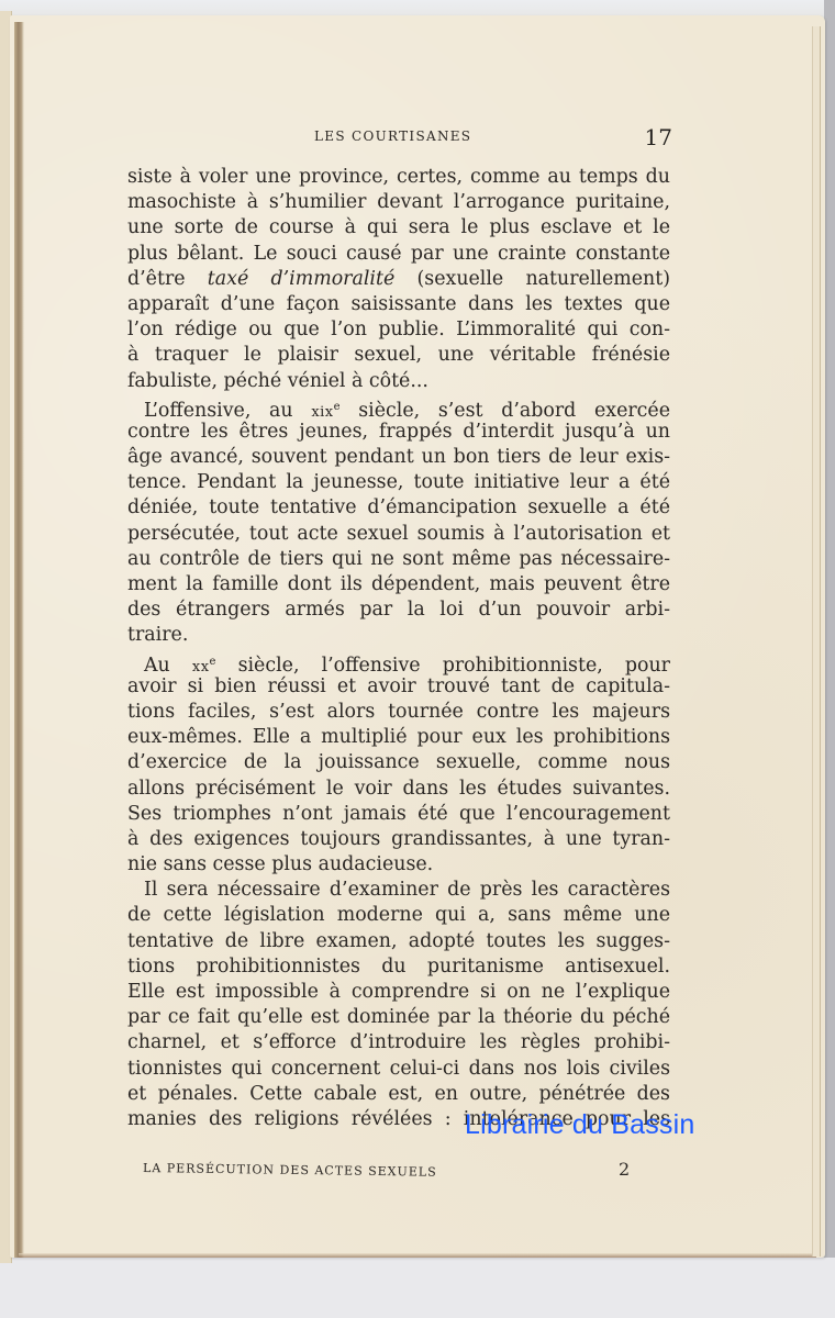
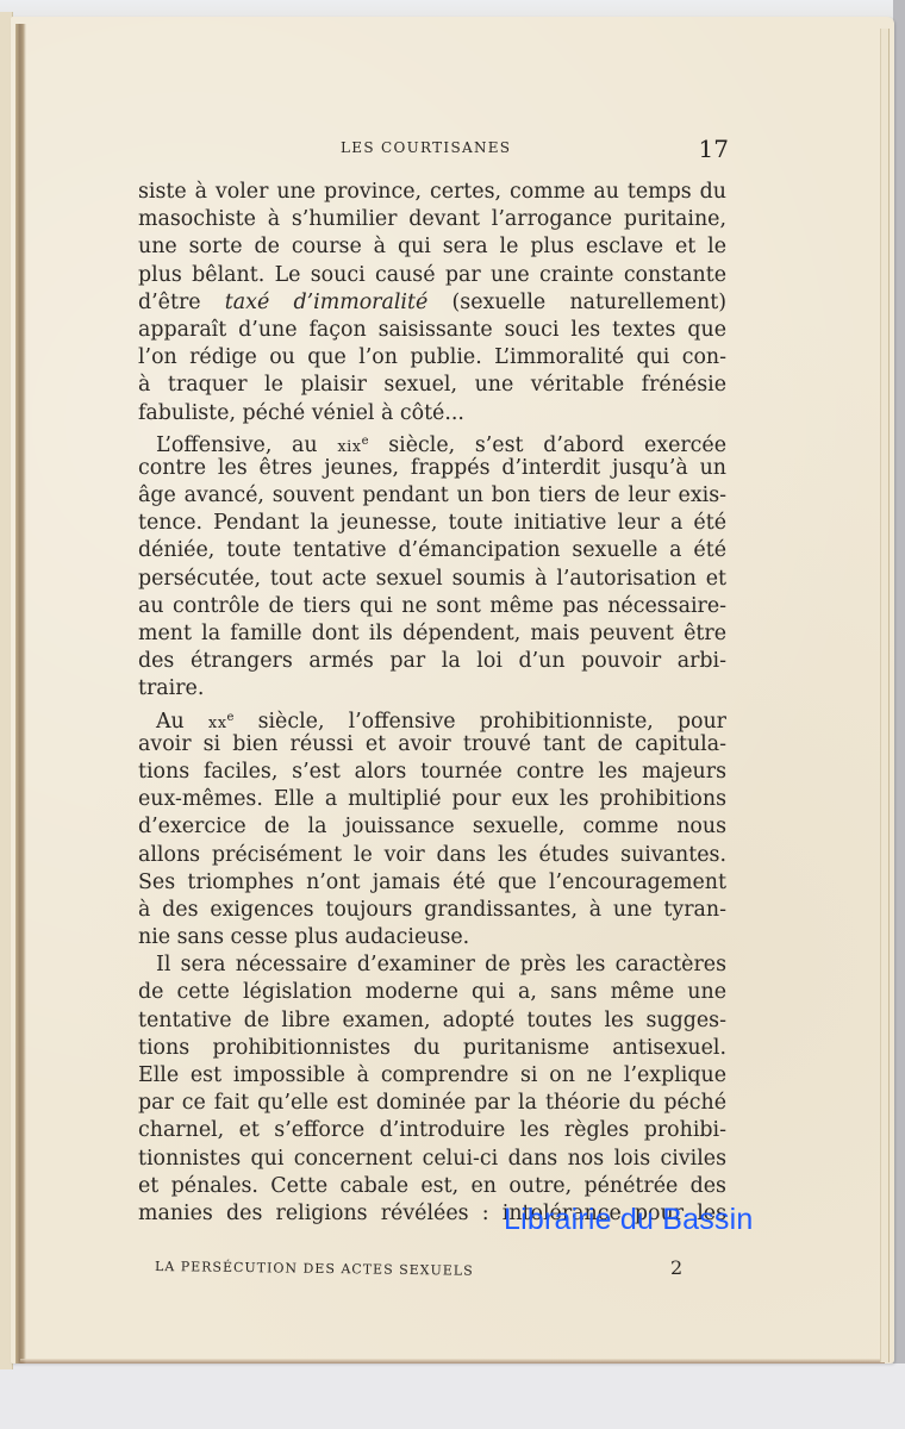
  LES COURTISANES
  17
  siste à voler une province, certes, comme au temps du
  masochiste à s’humilier devant l’arrogance puritaine,
  une sorte de course à qui sera le plus esclave et le
  plus bêlant. Le souci causé par une crainte constante
  d’être taxé d’immoralité (sexuelle naturellement)
- apparaît d’une façon saisissante dans les textes que
+ apparaît d’une façon saisissante souci les textes que
  l’on rédige ou que l’on publie. L’immoralité qui con-
  à traquer le plaisir sexuel, une véritable frénésie
  fabuliste, péché véniel à côté...
  L’offensive, au xixe siècle, s’est d’abord exercée
  contre les êtres jeunes, frappés d’interdit jusqu’à un
  âge avancé, souvent pendant un bon tiers de leur exis-
  tence. Pendant la jeunesse, toute initiative leur a été
  déniée, toute tentative d’émancipation sexuelle a été
  persécutée, tout acte sexuel soumis à l’autorisation et
  au contrôle de tiers qui ne sont même pas nécessaire-
  ment la famille dont ils dépendent, mais peuvent être
  des étrangers armés par la loi d’un pouvoir arbi-
  traire.
  Au xxe siècle, l’offensive prohibitionniste, pour
  avoir si bien réussi et avoir trouvé tant de capitula-
  tions faciles, s’est alors tournée contre les majeurs
  eux-mêmes. Elle a multiplié pour eux les prohibitions
  d’exercice de la jouissance sexuelle, comme nous
  allons précisément le voir dans les études suivantes.
  Ses triomphes n’ont jamais été que l’encouragement
  à des exigences toujours grandissantes, à une tyran-
  nie sans cesse plus audacieuse.
  Il sera nécessaire d’examiner de près les caractères
  de cette législation moderne qui a, sans même une
  tentative de libre examen, adopté toutes les sugges-
  tions prohibitionnistes du puritanisme antisexuel.
  Elle est impossible à comprendre si on ne l’explique
  par ce fait qu’elle est dominée par la théorie du péché
  charnel, et s’efforce d’introduire les règles prohibi-
  tionnistes qui concernent celui-ci dans nos lois civiles
  et pénales. Cette cabale est, en outre, pénétrée des
  manies des religions révélées : intolérance pour les
  LA PERSÉCUTION DES ACTES SEXUELS
  2
  Librairie du Bassin
